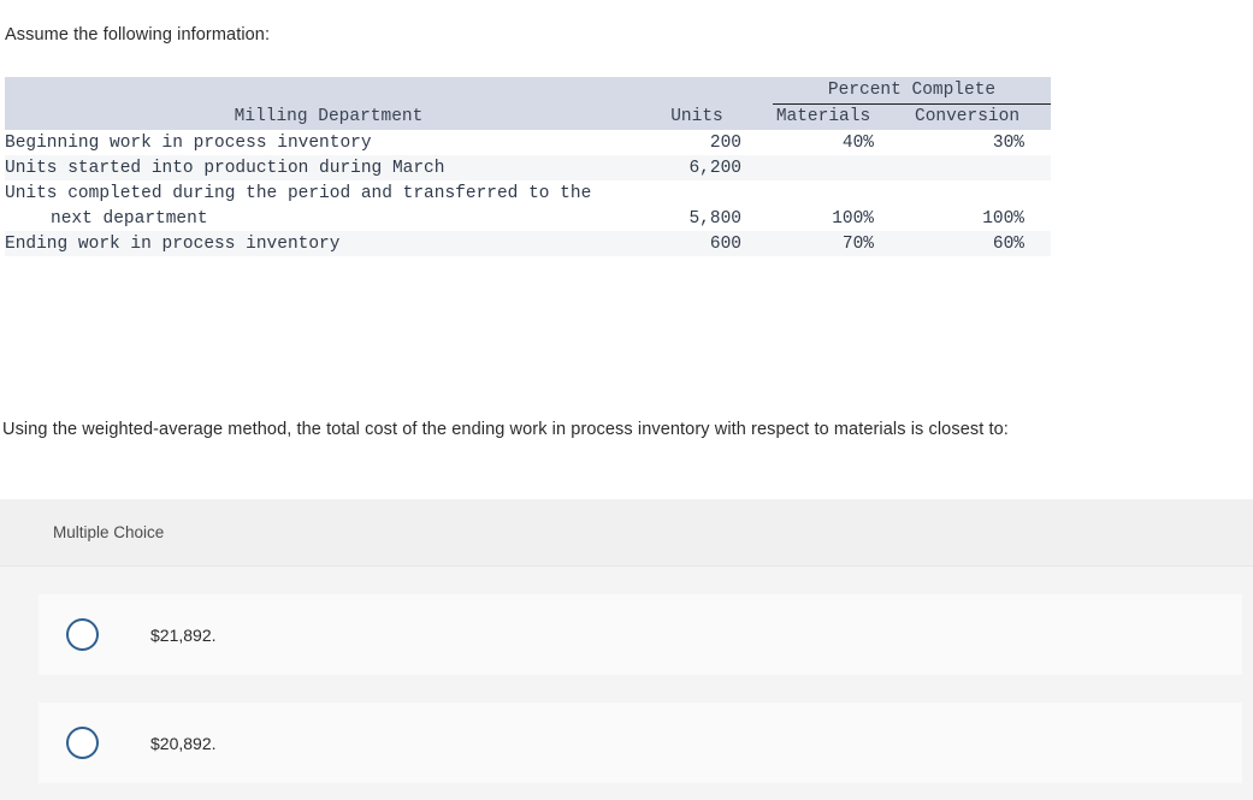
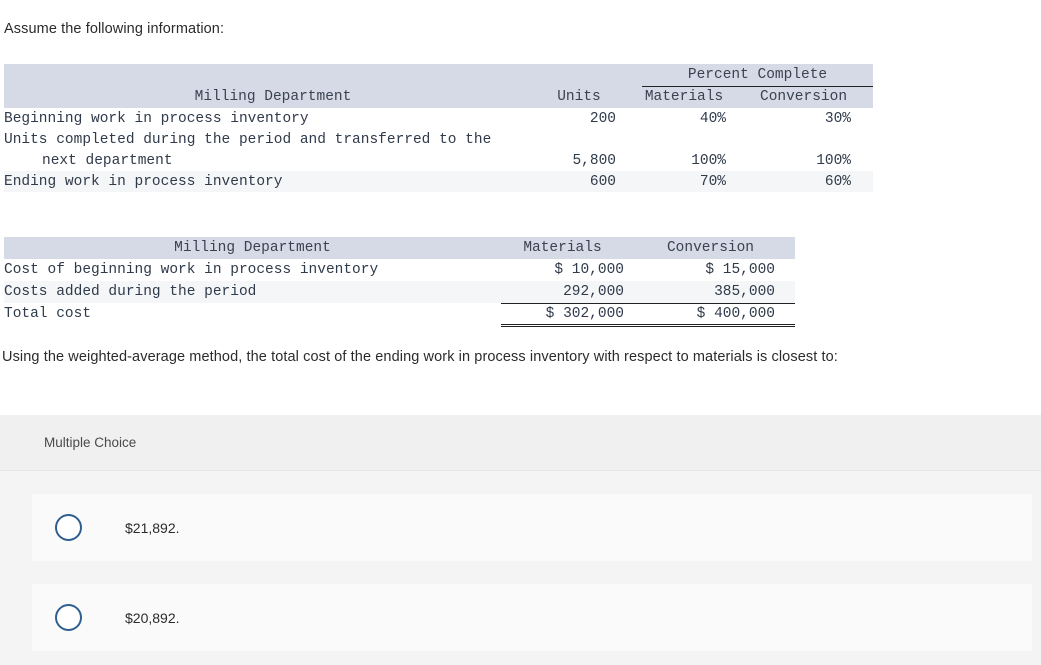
  Assume the following information:
  		Percent Complete
  Milling Department	Units	Materials	Conversion
  Beginning work in process inventory	200	40%	30%
- Units started into production during March	6,200
  Units completed during the period and transferred to the
  next department	5,800	100%	100%
  Ending work in process inventory	600	70%	60%
+ Milling Department	Materials	Conversion
+ Cost of beginning work in process inventory	$ 10,000	$ 15,000
+ Costs added during the period	292,000	385,000
+ Total cost	$ 302,000	$ 400,000
  Using the weighted-average method, the total cost of the ending work in process inventory with respect to materials is closest to:
  Multiple Choice
  $21,892.
  $20,892.
